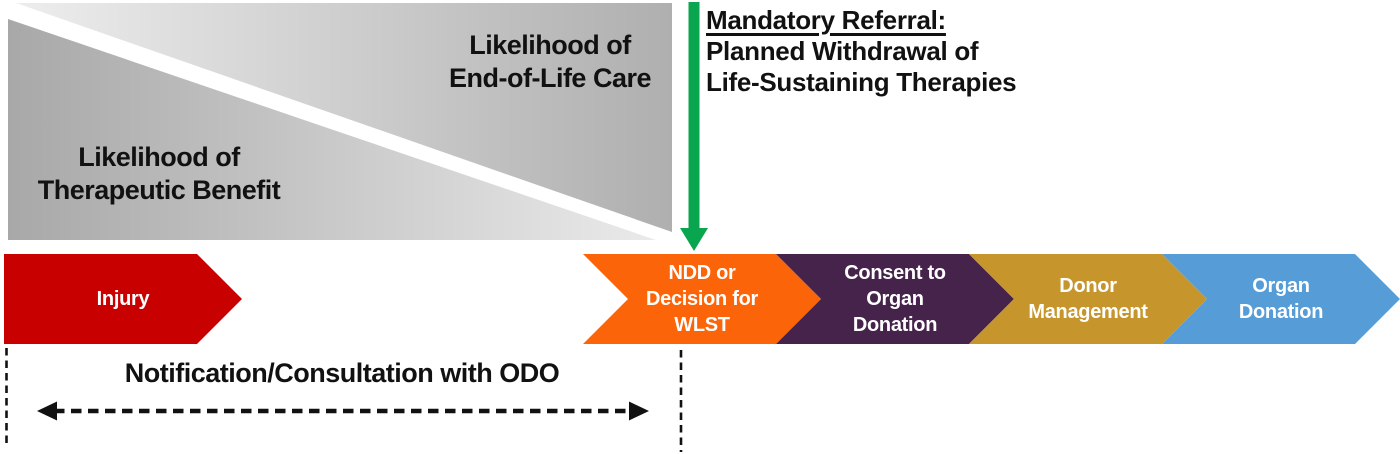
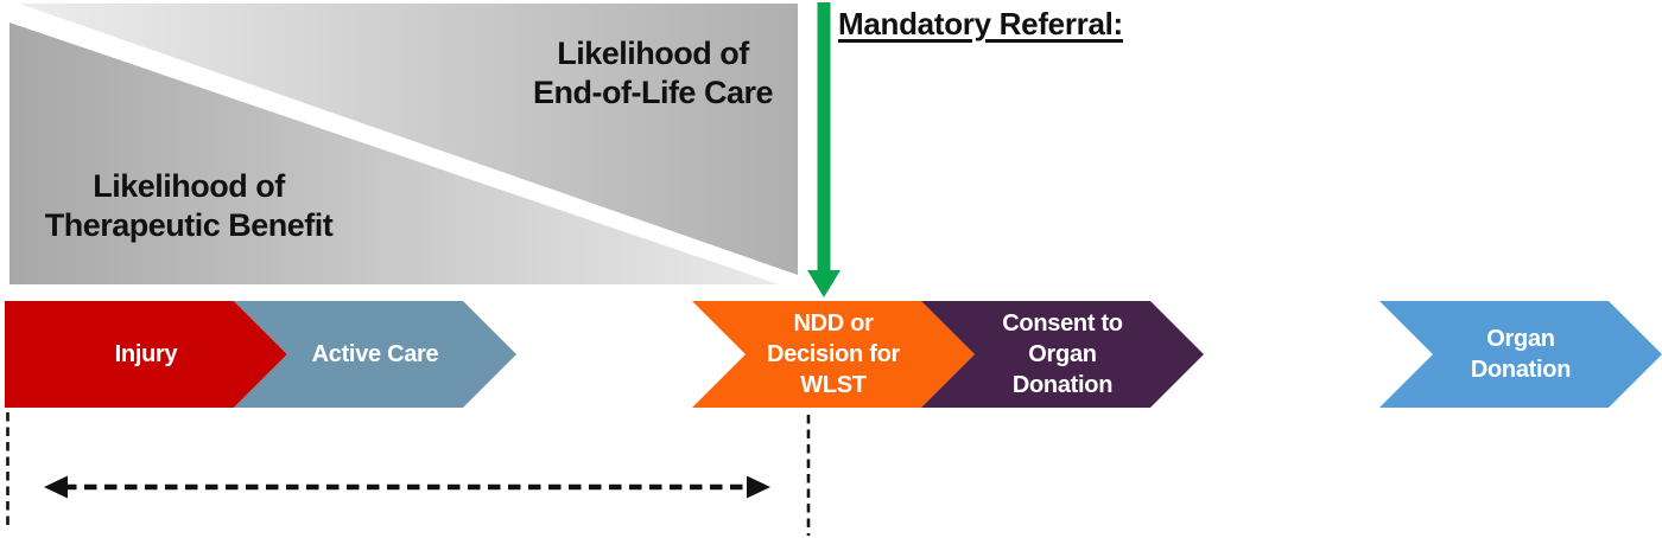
  Likelihood of
  End-of-Life Care
  Likelihood of
  Therapeutic Benefit
  Mandatory Referral:
- Planned Withdrawal of
- Life-Sustaining Therapies
  Injury
+ Active Care
  NDD or
  Decision for
  WLST
  Consent to
  Organ
  Donation
- Donor
- Management
  Organ
  Donation
- Notification/Consultation with ODO
